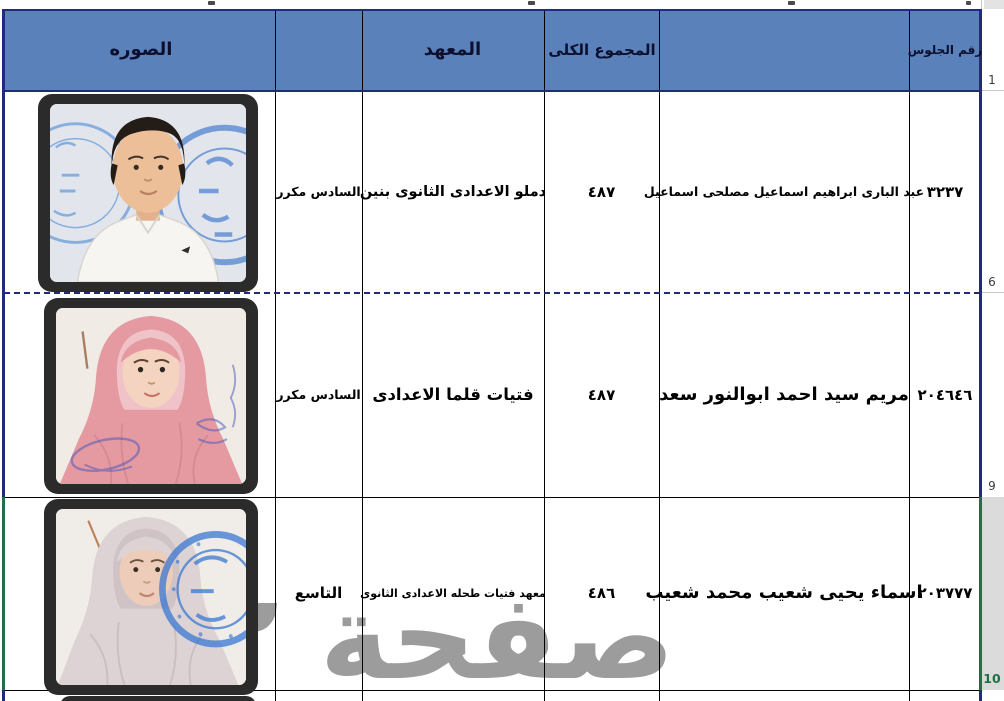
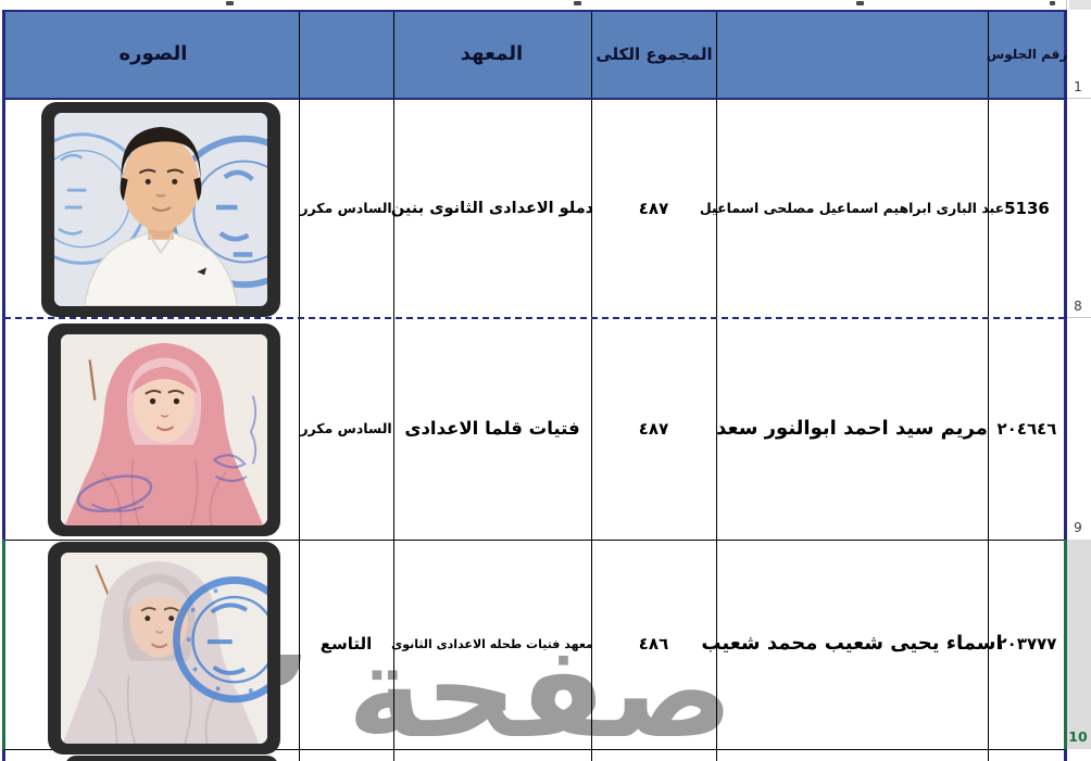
  صفحة
  رقم الجلوس
  المجموع الكلى
  المعهد
  الصوره
  1
- 6
+ 8
  9
  10
- ٣٢٣٧
+ 5136
  عبد البارى ابراهيم اسماعيل مصلحى اسماع
  ٤٨٧
  دملو الاعدادى الثانوى بنين
  السادس مكرر
  ٢٠٤٦٤٦
  مريم سيد احمد ابوالنور سعد
  ٤٨٧
  فتيات قلما الاعدادى
  السادس مكرر
  ٢٠٣٧٧٧
  اسماء يحيى شعيب محمد شعي
  ٤٨٦
  معهد فتيات طحله الاعدادى الثانوى
  التاسع
